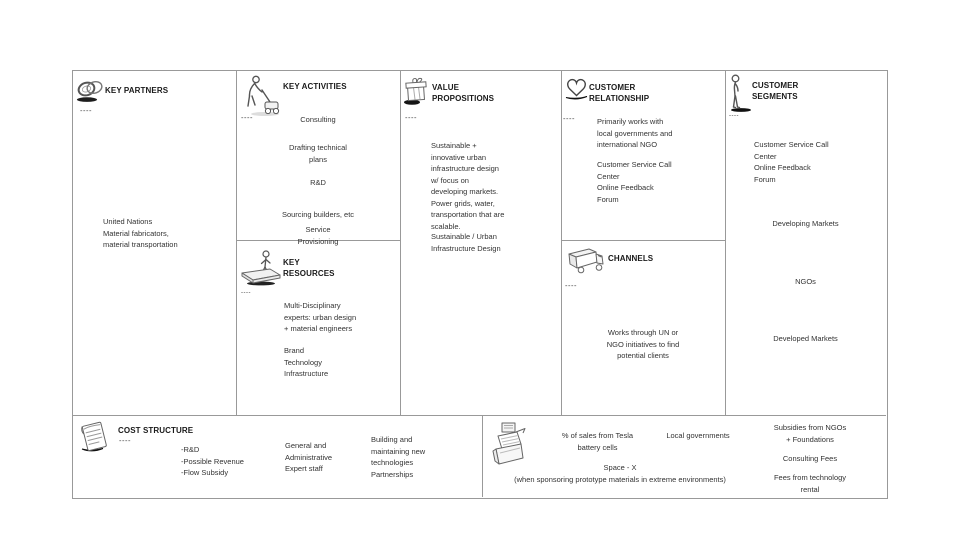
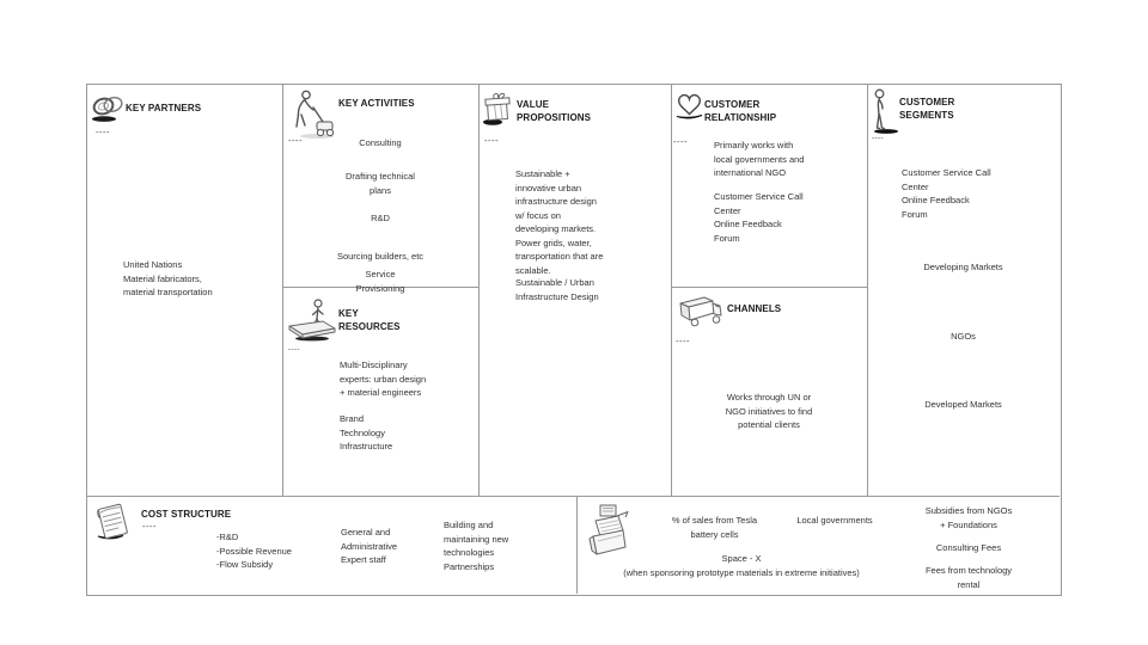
  KEY PARTNERS
  ----
  United Nations
  Material fabricators,
  material transportation
  KEY ACTIVITIES
  ----
  Consulting
  Drafting technical
  plans
  R&D
  Sourcing builders, etc
  Service
  Provisioning
  KEY
  RESOURCES
  Multi-Disciplinary
  experts: urban design
  + material engineers
  Brand
  Technology
  Infrastructure
  VALUE
  PROPOSITIONS
  ----
  Sustainable +
  innovative urban
  infrastructure design
  w/ focus on
  developing markets.
  Power grids, water,
  transportation that are
  scalable.
  Sustainable / Urban
  Infrastructure Design
  CUSTOMER
  RELATIONSHIP
  ----
  Primarily works with
  local governments and
  international NGO
  Customer Service Call
  Center
  Online Feedback
  Forum
  CHANNELS
  ----
  Works through UN or
  NGO initiatives to find
  potential clients
  CUSTOMER
  SEGMENTS
  Customer Service Call
  Center
  Online Feedback
  Forum
  Developing Markets
  NGOs
  Developed Markets
  COST STRUCTURE
  ----
  -R&D
  -Possible Revenue
  -Flow Subsidy
  General and
  Administrative
  Expert staff
  Building and
  maintaining new
  technologies
  Partnerships
  % of sales from Tesla
  battery cells
  Local governments
  Subsidies from NGOs
  + Foundations
  Consulting Fees
  Space - X
- (when sponsoring prototype materials in extreme environments)
+ (when sponsoring prototype materials in extreme initiatives)
  Fees from technology
  rental
